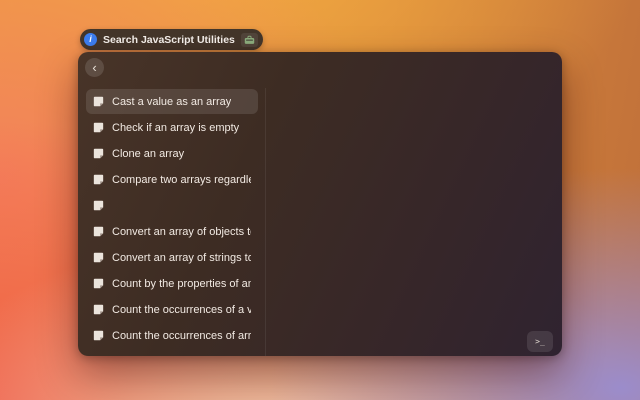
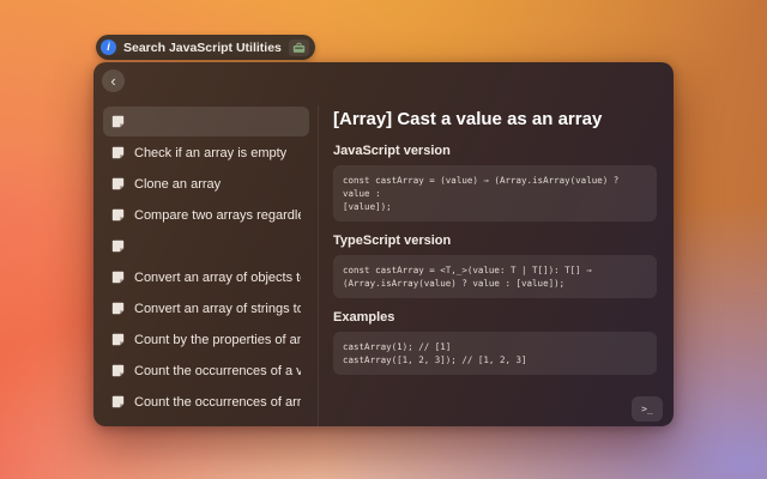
  i
  Search JavaScript Utilities
  ‹
- Cast a value as an array
  Check if an array is empty
  Clone an array
  Compare two arrays regardl
  Convert an array of objects t
  Convert an array of strings to
  Count by the properties of an
  Count the occurrences of a v
  Count the occurrences of arr
+ [Array] Cast a value as an array
+ JavaScript version
+ const castArray = (value) ⇒ (Array.isArray(value) ? value :
+ [value]);
+ TypeScript version
+ const castArray = <T,_>(value: T | T[]): T[] ⇒
+ (Array.isArray(value) ? value : [value]);
+ Examples
+ castArray(1); // [1]
+ castArray([1, 2, 3]); // [1, 2, 3]
  >_
